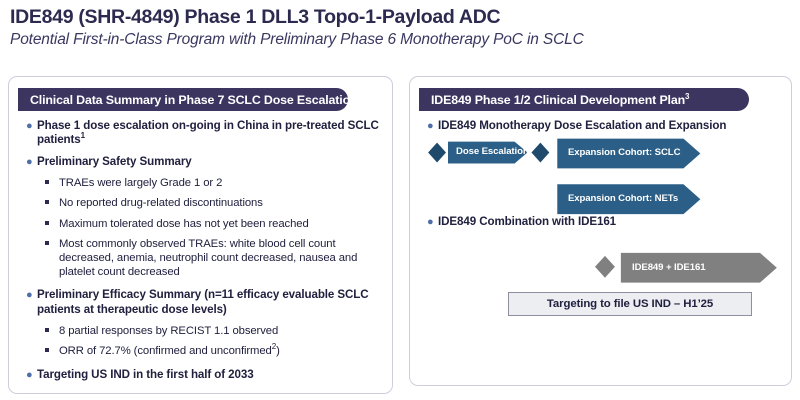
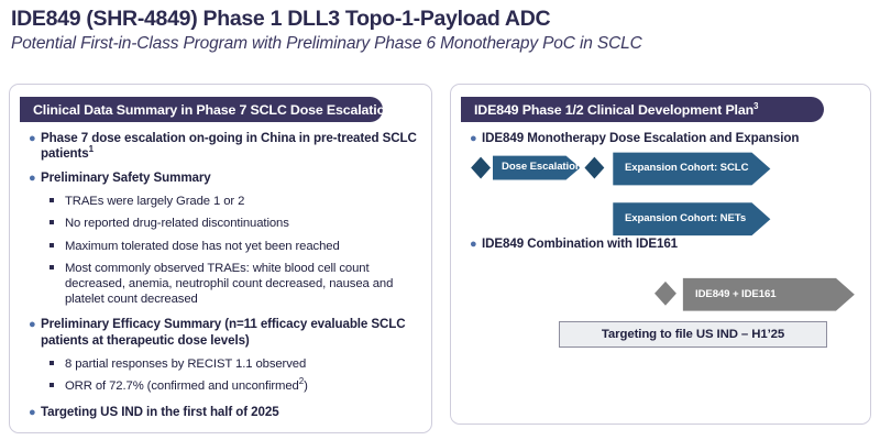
  IDE849 (SHR-4849) Phase 1 DLL3 Topo-1-Payload ADC
  Potential First-in-Class Program with Preliminary Phase 6 Monotherapy PoC in SCLC
  Clinical Data Summary in Phase 7 SCLC Dose Escalation
  ●
- Phase 1 dose escalation on-going in China in pre-treated SCLC patients1
+ Phase 7 dose escalation on-going in China in pre-treated SCLC patients1
  ●
  Preliminary Safety Summary
  TRAEs were largely Grade 1 or 2
  No reported drug-related discontinuations
  Maximum tolerated dose has not yet been reached
  Most commonly observed TRAEs: white blood cell count decreased, anemia, neutrophil count decreased, nausea and platelet count decreased
  ●
  Preliminary Efficacy Summary (n=11 efficacy evaluable SCLC patients at therapeutic dose levels)
  8 partial responses by RECIST 1.1 observed
  ORR of 72.7% (confirmed and unconfirmed2)
  ●
- Targeting US IND in the first half of 2033
+ Targeting US IND in the first half of 2025
  IDE849 Phase 1/2 Clinical Development Plan3
  ●
  IDE849 Monotherapy Dose Escalation and Expansion
  ●
  IDE849 Combination with IDE161
  Dose Escalation
  Expansion Cohort: SCLC
  Expansion Cohort: NETs
  IDE849 + IDE161
  Targeting to file US IND – H1’25
